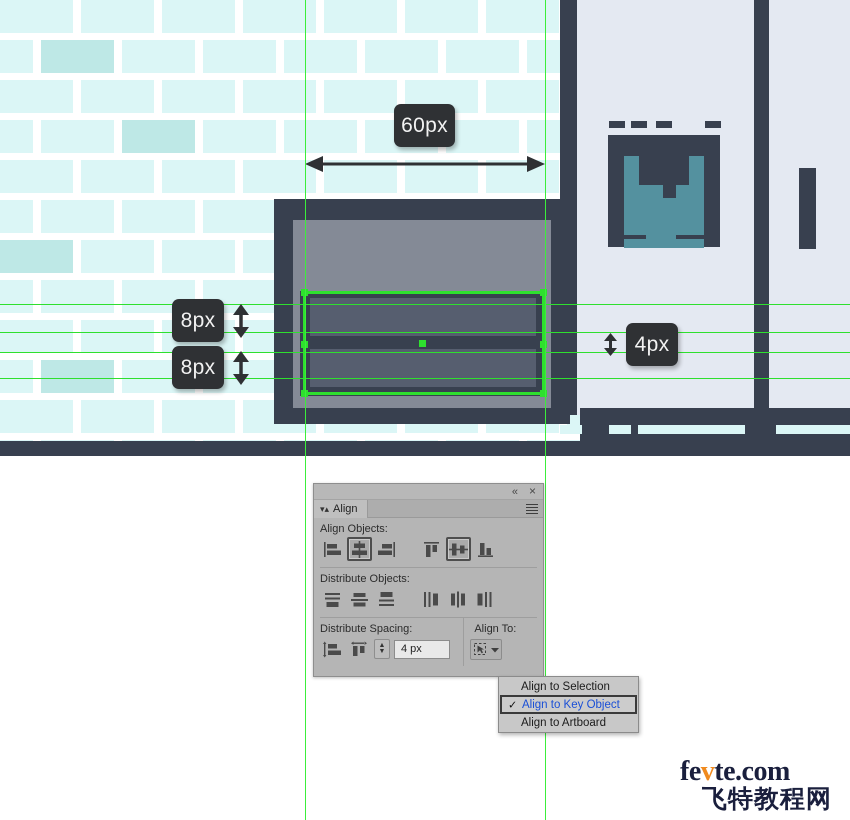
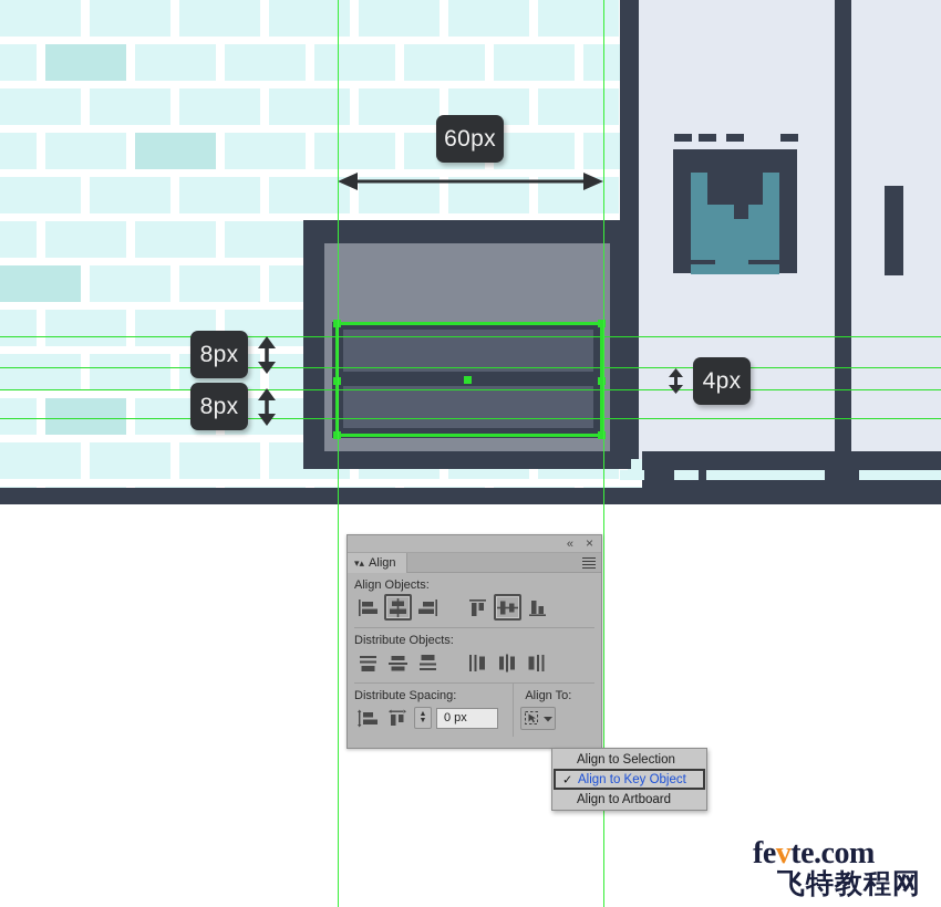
  60px
  8px
  8px
  4px
  «
  ×
  ▾▴
  Align
  Align Objects:
  Distribute Objects:
  Distribute Spacing:
- 4 px
+ 0 px
  Align To:
  Align to Selection
  ✓
  Align to Key Object
  Align to Artboard
  fevte.com
  飞特教程网
